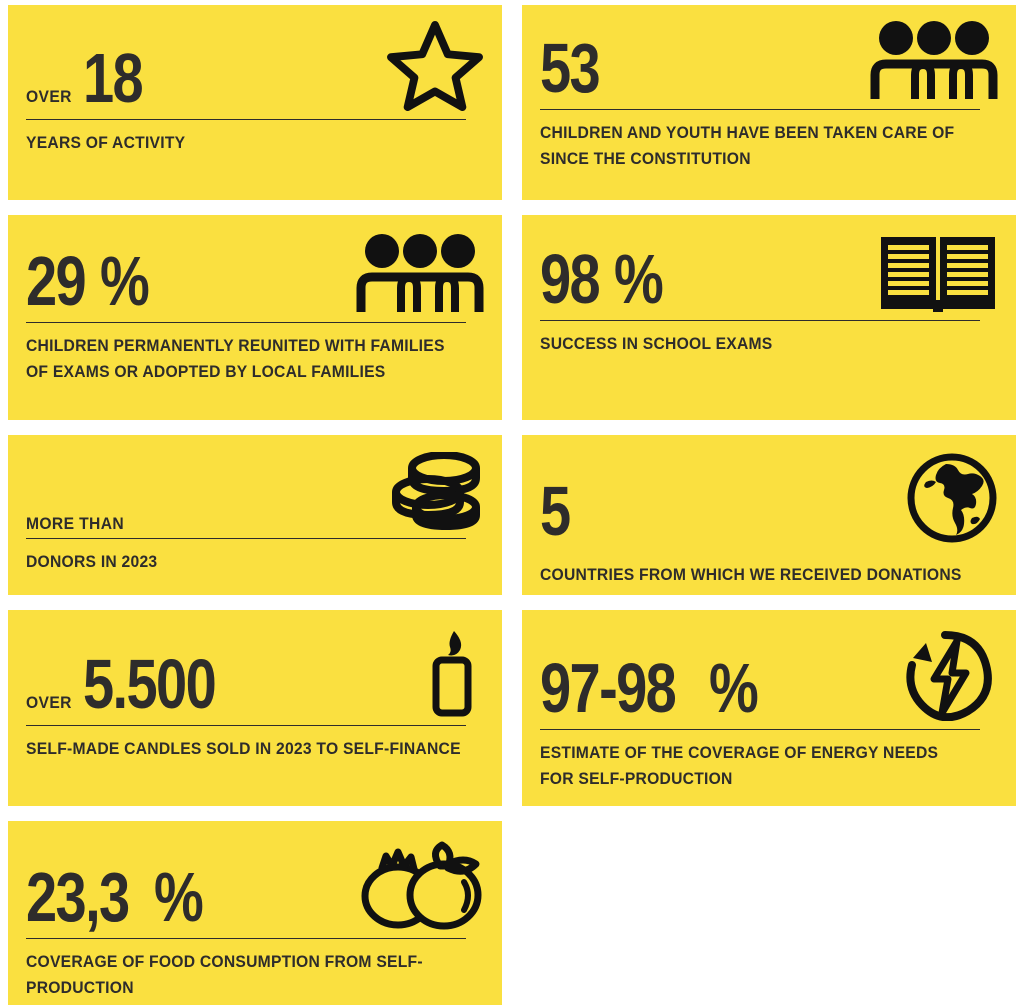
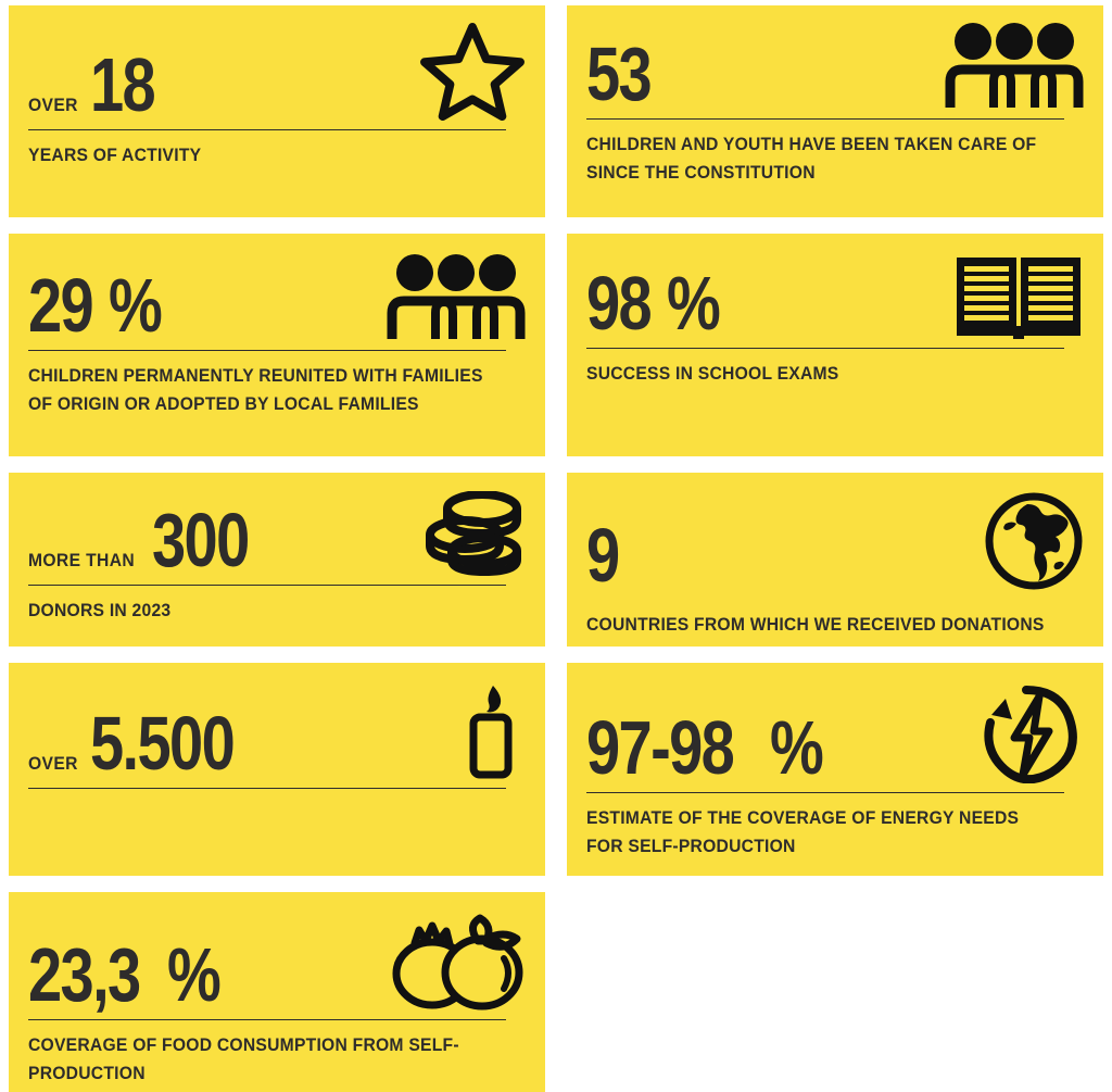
  OVER
  18
  YEARS OF ACTIVITY
  53
  CHILDREN AND YOUTH HAVE BEEN TAKEN CARE OF SINCE THE CONSTITUTION
  29
  %
- CHILDREN PERMANENTLY REUNITED WITH FAMILIES OF EXAMS OR ADOPTED BY LOCAL FAMILIES
+ CHILDREN PERMANENTLY REUNITED WITH FAMILIES OF ORIGIN OR ADOPTED BY LOCAL FAMILIES
  98
  %
  SUCCESS IN SCHOOL EXAMS
  MORE THAN
+ 300
  DONORS IN 2023
- 5
+ 9
  COUNTRIES FROM WHICH WE RECEIVED DONATIONS
  OVER
  5.500
- SELF-MADE CANDLES SOLD IN 2023 TO SELF-FINANCE
  97-98
  %
  ESTIMATE OF THE COVERAGE OF ENERGY NEEDS FOR SELF-PRODUCTION
  23,3
  %
  COVERAGE OF FOOD CONSUMPTION FROM SELF-PRODUCTION
